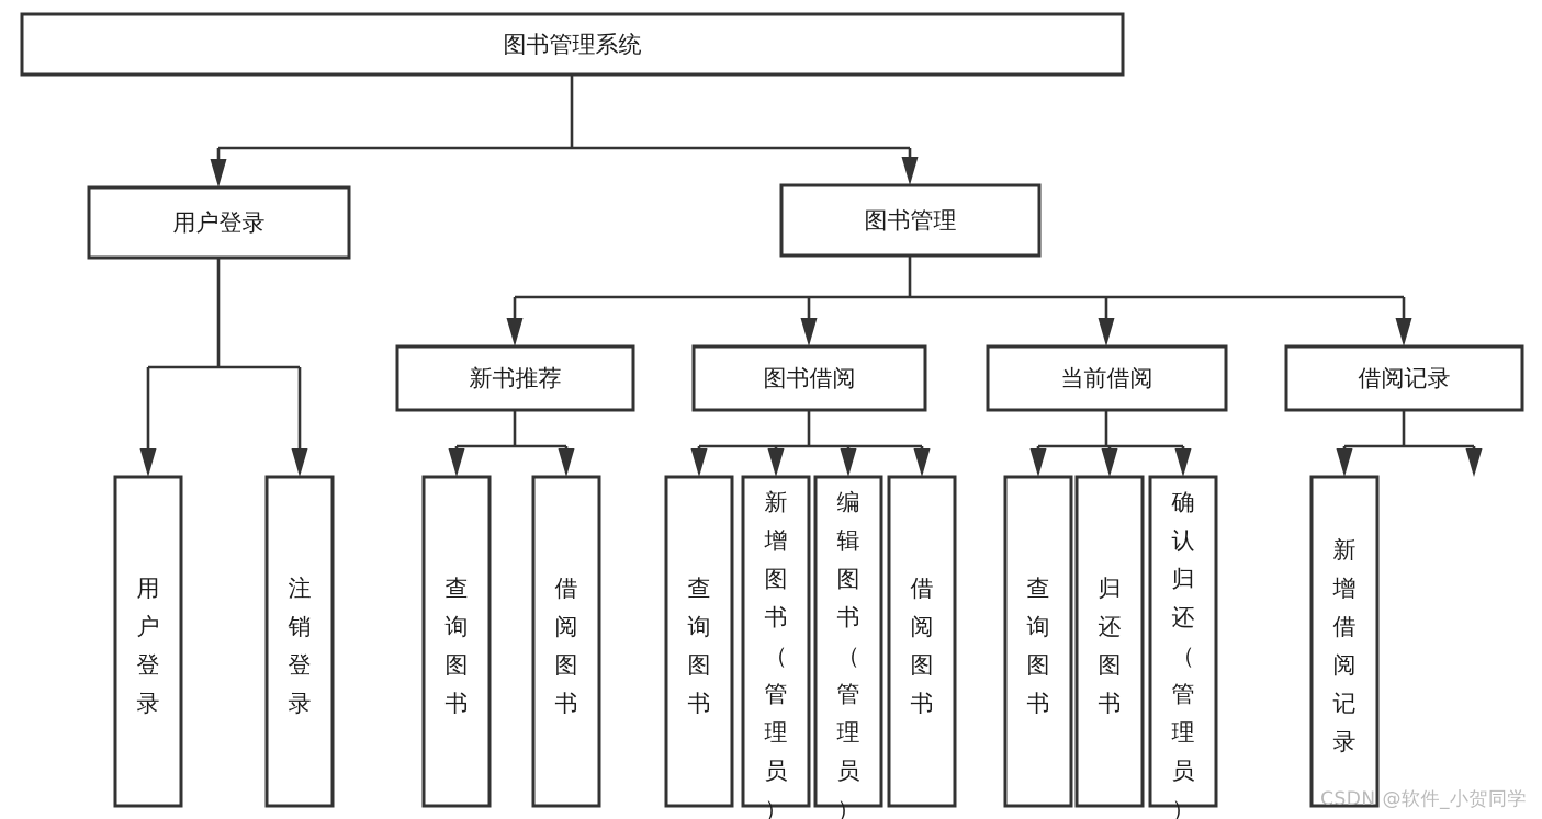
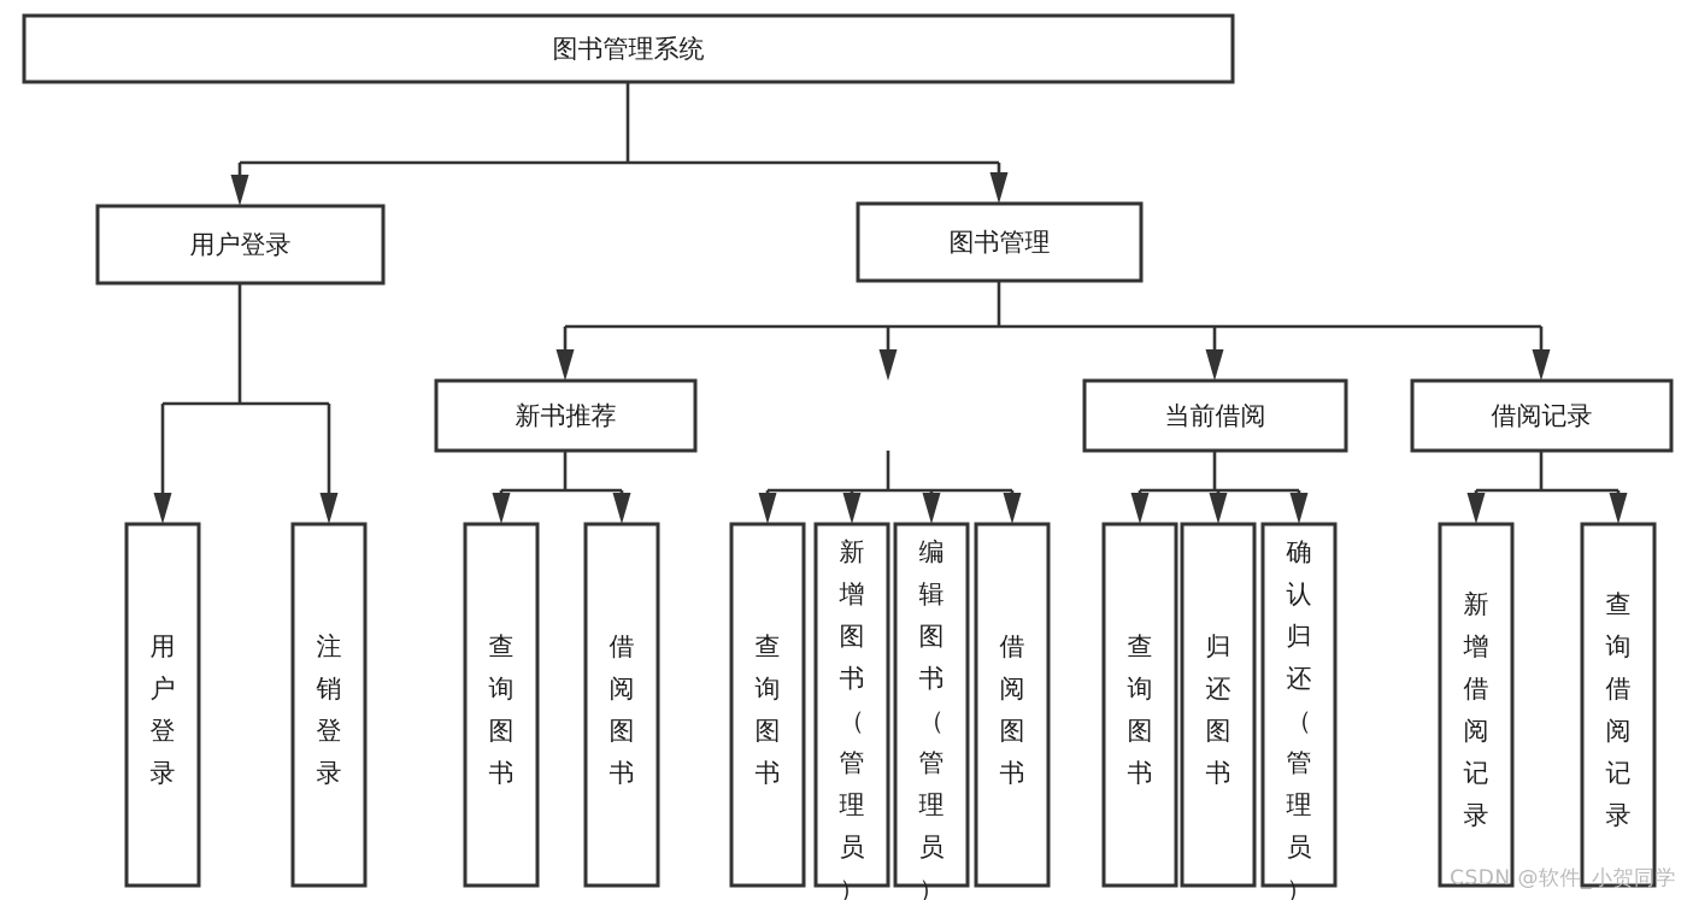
  图书管理系统
  用户登录
  图书管理
  新书推荐
- 图书借阅
  当前借阅
  借阅记录
  用户登录
  注销登录
  查询图书
  借阅图书
  查询图书
  新增图书（管理员）
  编辑图书（管理员）
  借阅图书
  查询图书
  归还图书
  确认归还（管理员）
  新增借阅记录
+ 查询借阅记录
  CSDN @软件_小贺同学
